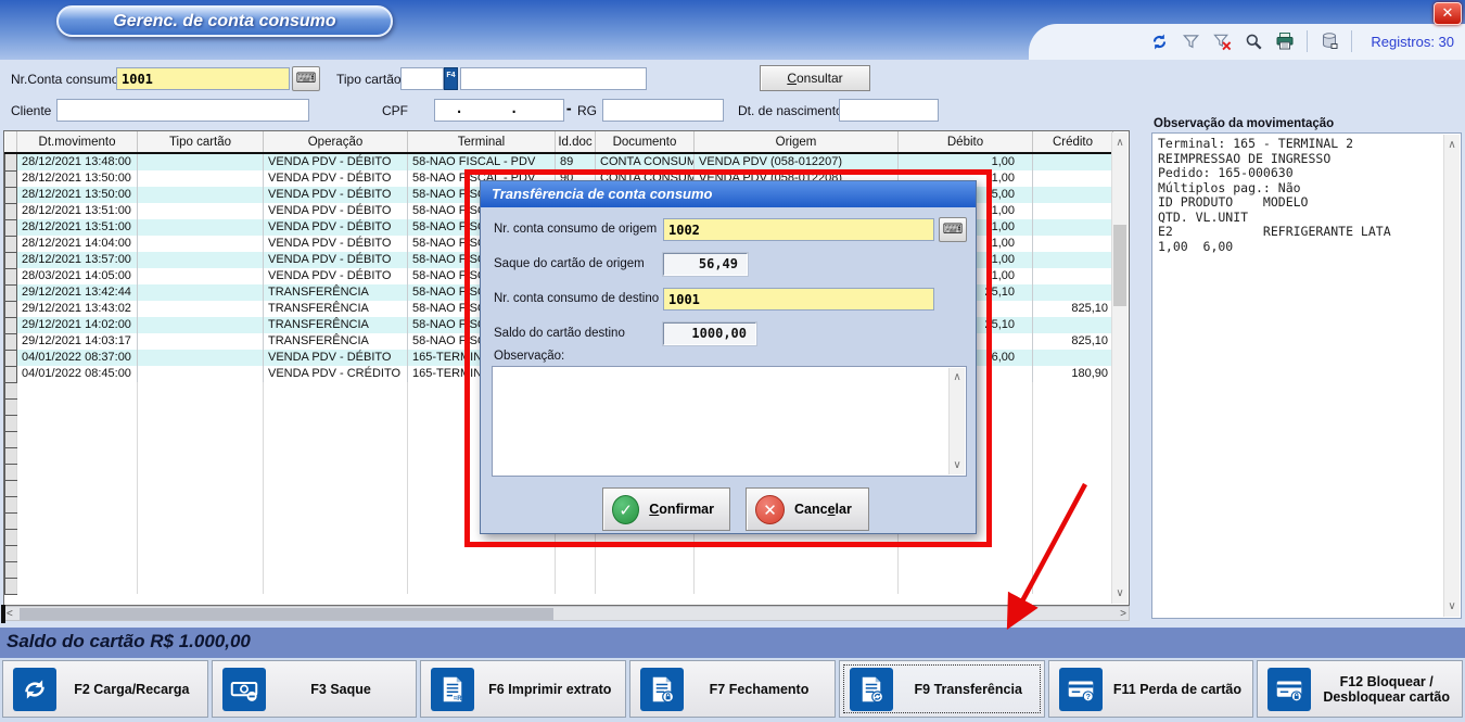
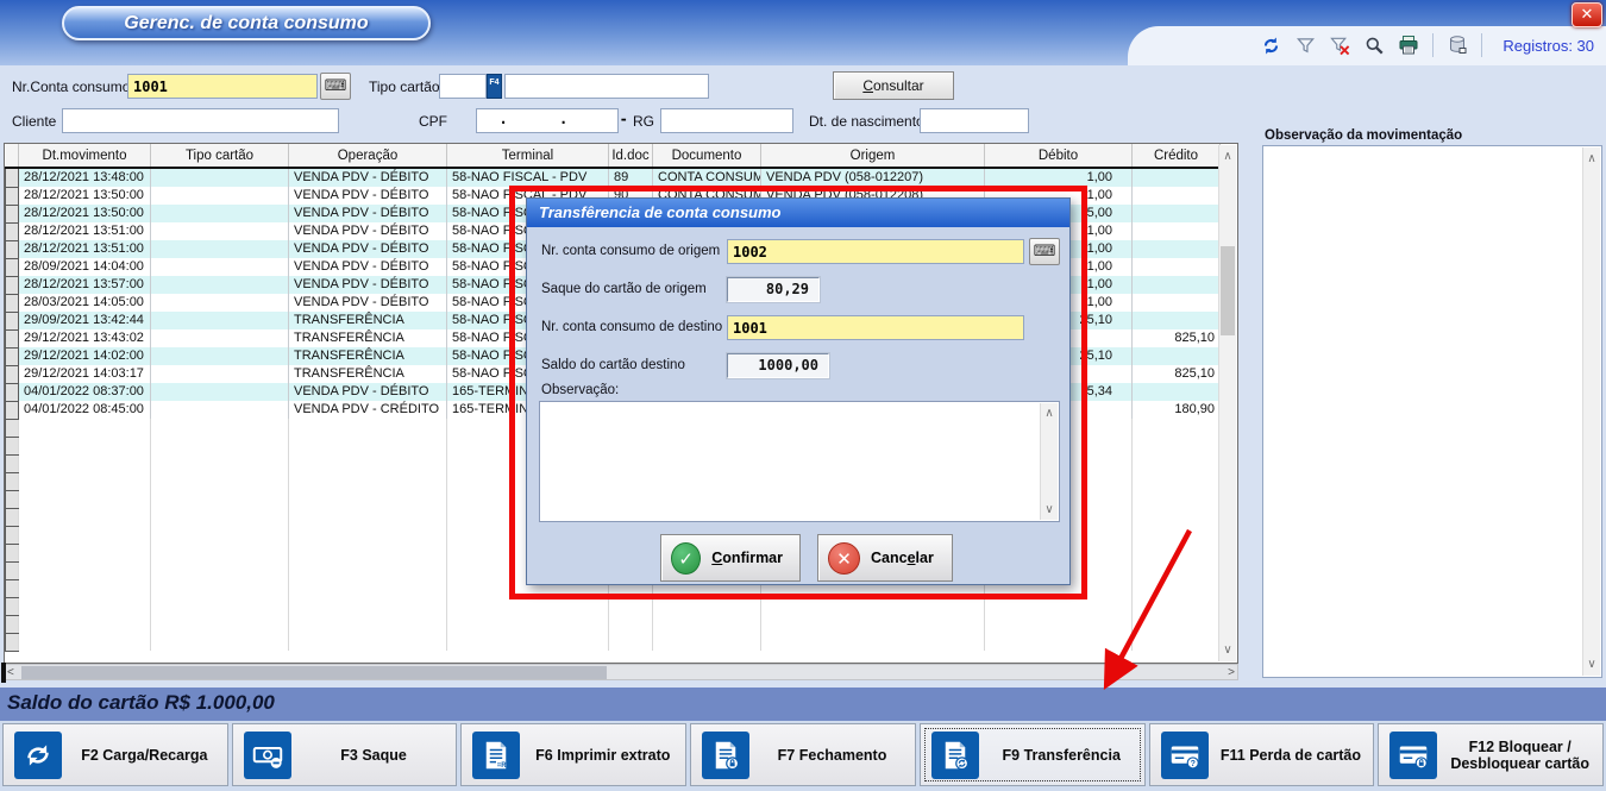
  Gerenc. de conta consumo
  ✕
  Registros: 30
  Nr.Conta consum
  1001
  ⌨
  Tipo cartão
  Consultar
  Cliente
  CPF
  . . -
  RG
  Dt. de nasciment
  	Dt.movimento	Tipo cartão	Operação	Terminal	Id.doc	Documento	Origem	Débito	Crédito
  	28/12/2021 13:48:00		VENDA PDV - DÉBITO	58-NAO FISCAL - PDV	89	CONTA CONSUM	VENDA PDV (058-012207)	1,00
  	28/12/2021 13:50:00		VENDA PDV - DÉBITO	58-NAO FISCAL - PDV	90	CONTA CONSUM	VENDA PDV (058-012208)	1,00
  	28/12/2021 13:50:00		VENDA PDV - DÉBITO	58-NAO FIS				5,00
  	28/12/2021 13:51:00		VENDA PDV - DÉBITO	58-NAO FIS				1,00
  	28/12/2021 13:51:00		VENDA PDV - DÉBITO	58-NAO FIS				1,00
- 	28/12/2021 14:04:00		VENDA PDV - DÉBITO	58-NAO FIS				1,00
+ 	28/09/2021 14:04:00		VENDA PDV - DÉBITO	58-NAO FIS				1,00
  	28/12/2021 13:57:00		VENDA PDV - DÉBITO	58-NAO FIS				1,00
  	28/03/2021 14:05:00		VENDA PDV - DÉBITO	58-NAO FIS				1,00
- 	29/12/2021 13:42:44		TRANSFERÊNCIA	58-NAO FIS				25,10
+ 	29/09/2021 13:42:44		TRANSFERÊNCIA	58-NAO FIS				25,10
  	29/12/2021 13:43:02		TRANSFERÊNCIA	58-NAO FIS					825,10
  	29/12/2021 14:02:00		TRANSFERÊNCIA	58-NAO FIS				25,10
  	29/12/2021 14:03:17		TRANSFERÊNCIA	58-NAO FIS					825,10
- 	04/01/2022 08:37:00		VENDA PDV - DÉBITO	165-TERMIN				6,00
+ 	04/01/2022 08:37:00		VENDA PDV - DÉBITO	165-TERMIN				5,34
  	04/01/2022 08:45:00		VENDA PDV - CRÉDITO	165-TERMIN					180,90
  ∧
  ∨
  <
  >
  Observação da movimentação
- Terminal: 165 - TERMINAL 2
- REIMPRESSAO DE INGRESSO
- Pedido: 165-000630
- Múltiplos pag.: Não
- ID PRODUTO MODELO
- QTD. VL.UNIT
- E2 REFRIGERANTE LATA
- 1,00 6,00
  ∧
  ∨
  Transfêrencia de conta consumo
  Nr. conta consumo de origem
  1002
  ⌨
  Saque do cartão de origem
- 56,49
+ 80,29
  Nr. conta consumo de destino
  1001
  Saldo do cartão destino
  1000,00
  Observação:
  ∧
  ∨
  ✓
  Confirmar
  ✕
  Cancelar
  Saldo do cartão R$ 1.000,00
  F2 Carga/Recarga
  F3 Saque
  F6 Imprimir extrato
  F7 Fechamento
  F9 Transferência
  ?
  F11 Perda de cartão
  F12 Bloquear / Desbloquear cartão
